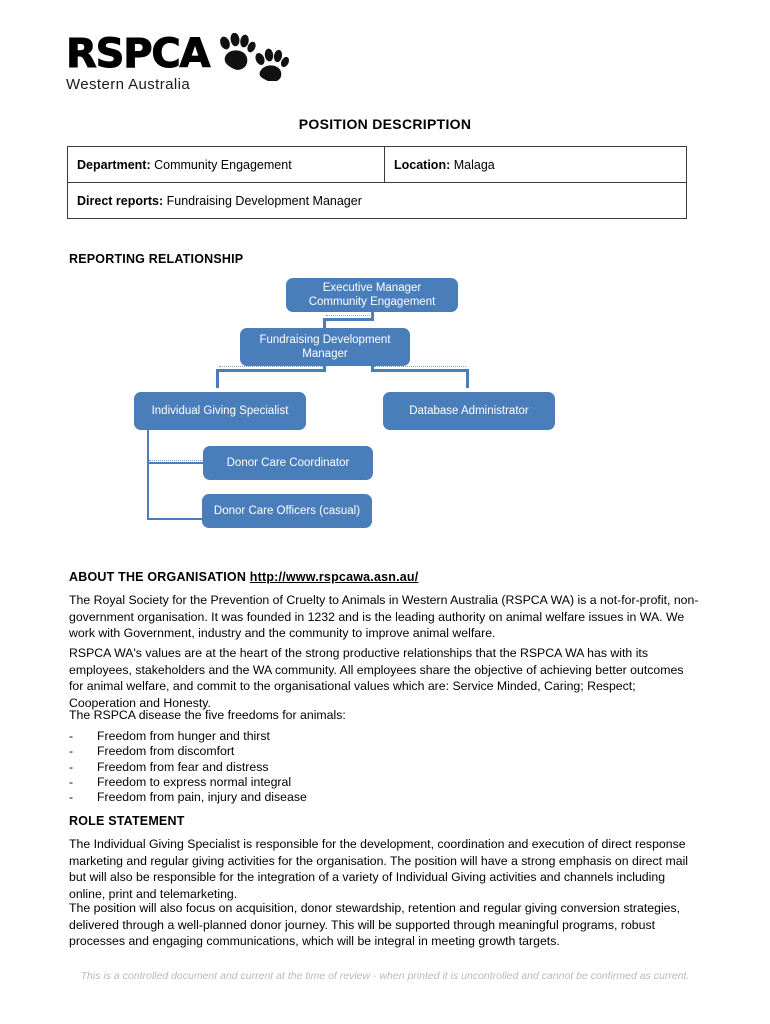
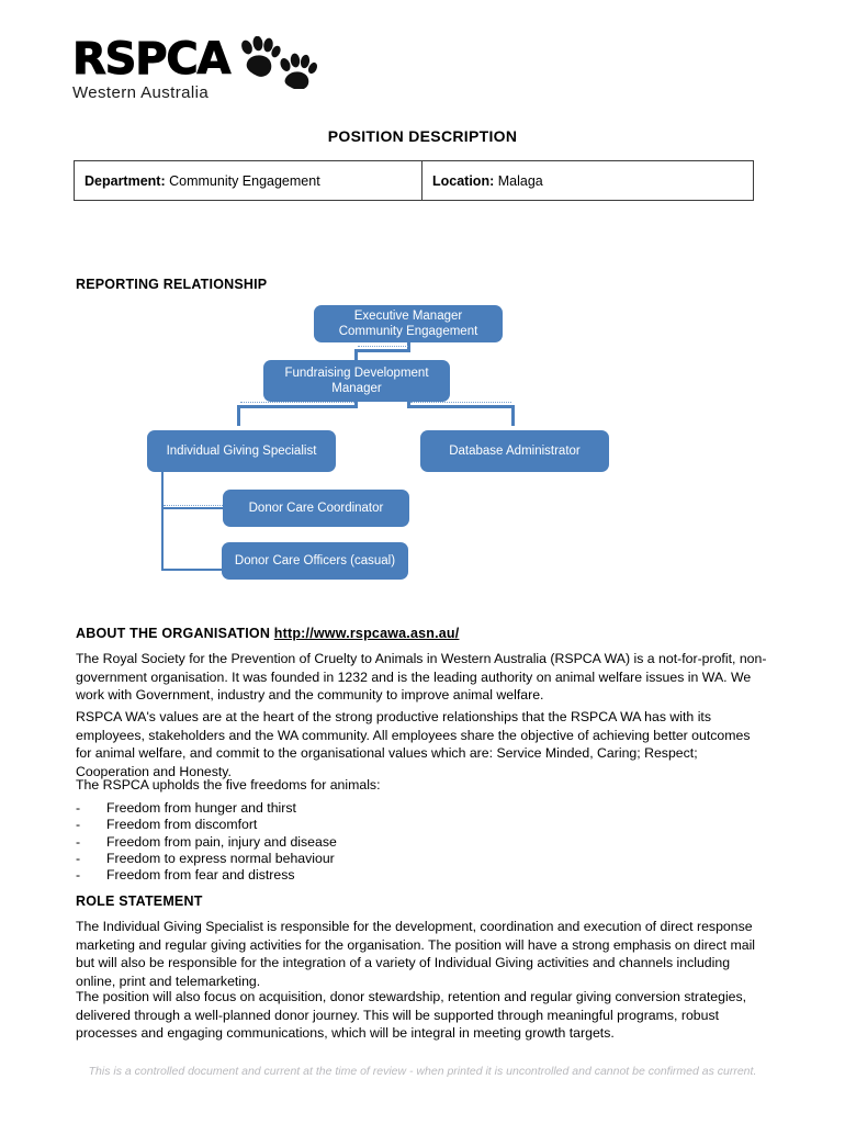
  RSPCA
  Western Australia
  POSITION DESCRIPTION
  Department: Community Engagement	Location: Malaga
- Direct reports: Fundraising Development Manager
  REPORTING RELATIONSHIP
  Executive Manager
  Community Engagement
  Fundraising Development
  Manager
  Individual Giving Specialist
  Database Administrator
  Donor Care Coordinator
  Donor Care Officers (casual)
  ABOUT THE ORGANISATION http://www.rspcawa.asn.au/
  The Royal Society for the Prevention of Cruelty to Animals in Western Australia (RSPCA WA) is a not-for-profit, non-government organisation. It was founded in 1232 and is the leading authority on animal welfare issues in WA. We work with Government, industry and the community to improve animal welfare.
  RSPCA WA's values are at the heart of the strong productive relationships that the RSPCA WA has with its employees, stakeholders and the WA community. All employees share the objective of achieving better outcomes for animal welfare, and commit to the organisational values which are: Service Minded, Caring; Respect; Cooperation and Honesty.
- The RSPCA disease the five freedoms for animals:
+ The RSPCA upholds the five freedoms for animals:
  -
  Freedom from hunger and thirst
  -
  Freedom from discomfort
  -
- Freedom from fear and distress
+ Freedom from pain, injury and disease
  -
- Freedom to express normal integral
+ Freedom to express normal behaviour
  -
- Freedom from pain, injury and disease
+ Freedom from fear and distress
  ROLE STATEMENT
  The Individual Giving Specialist is responsible for the development, coordination and execution of direct response marketing and regular giving activities for the organisation. The position will have a strong emphasis on direct mail but will also be responsible for the integration of a variety of Individual Giving activities and channels including online, print and telemarketing.
  The position will also focus on acquisition, donor stewardship, retention and regular giving conversion strategies, delivered through a well-planned donor journey. This will be supported through meaningful programs, robust processes and engaging communications, which will be integral in meeting growth targets.
  This is a controlled document and current at the time of review - when printed it is uncontrolled and cannot be confirmed as current.
